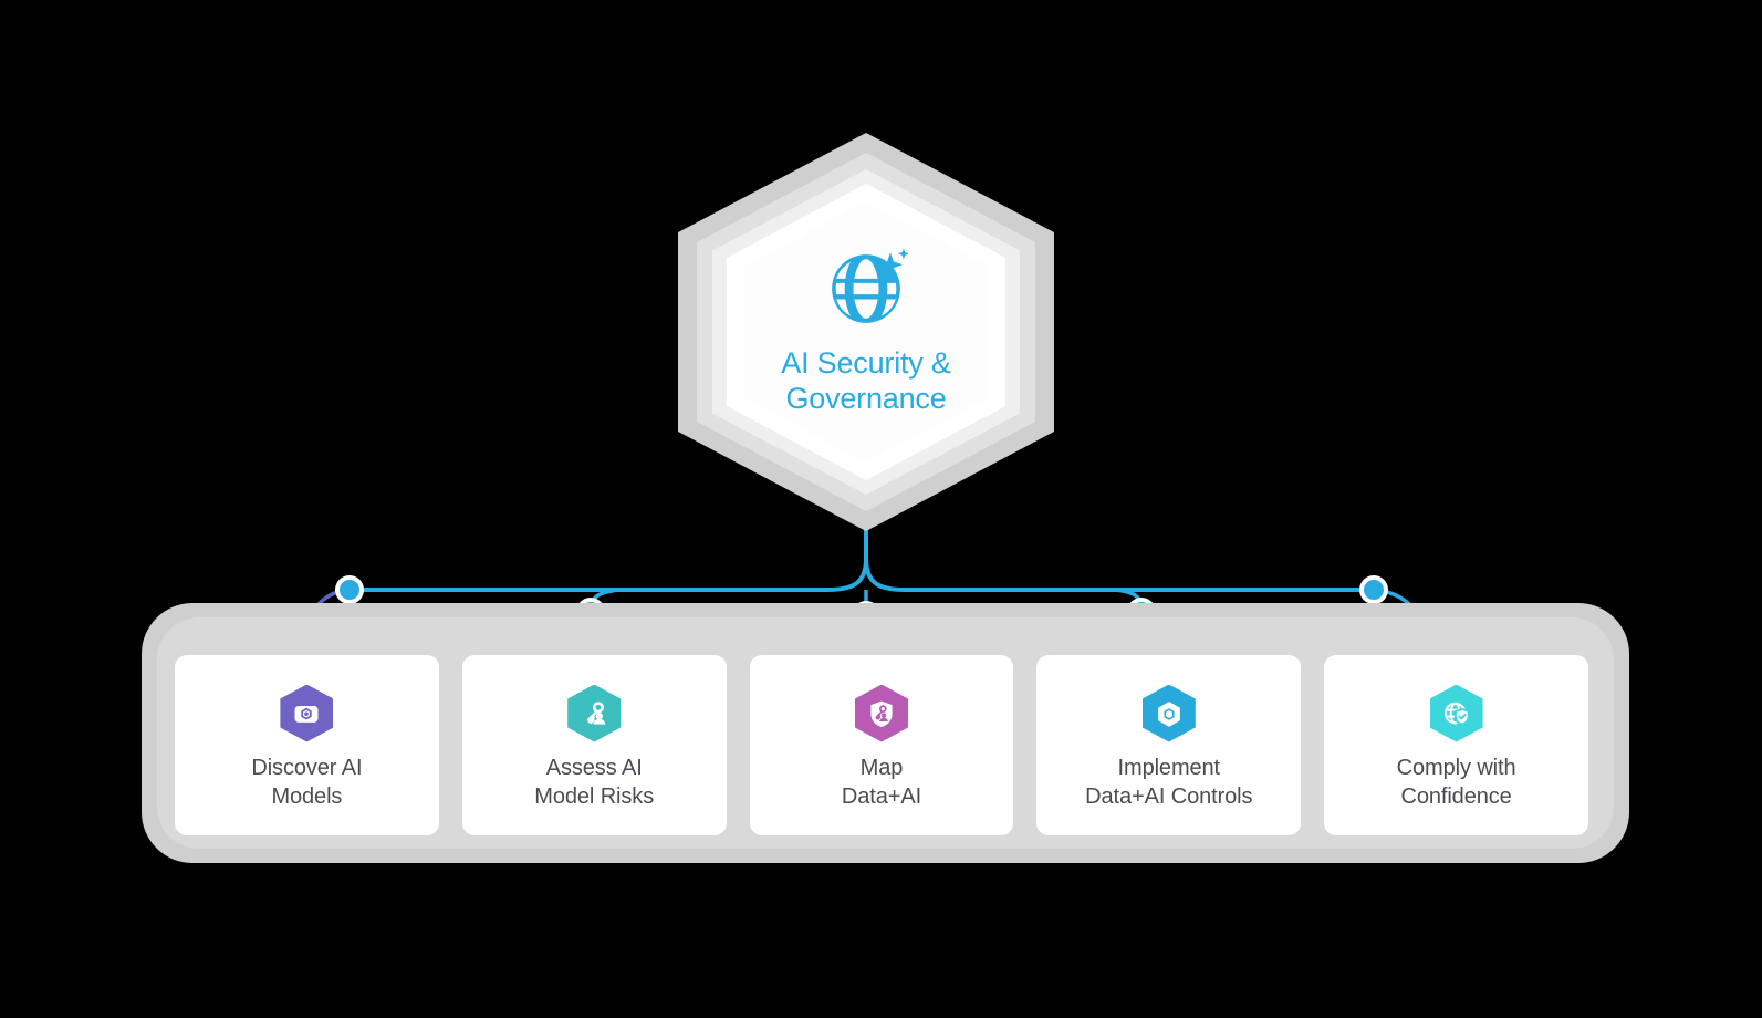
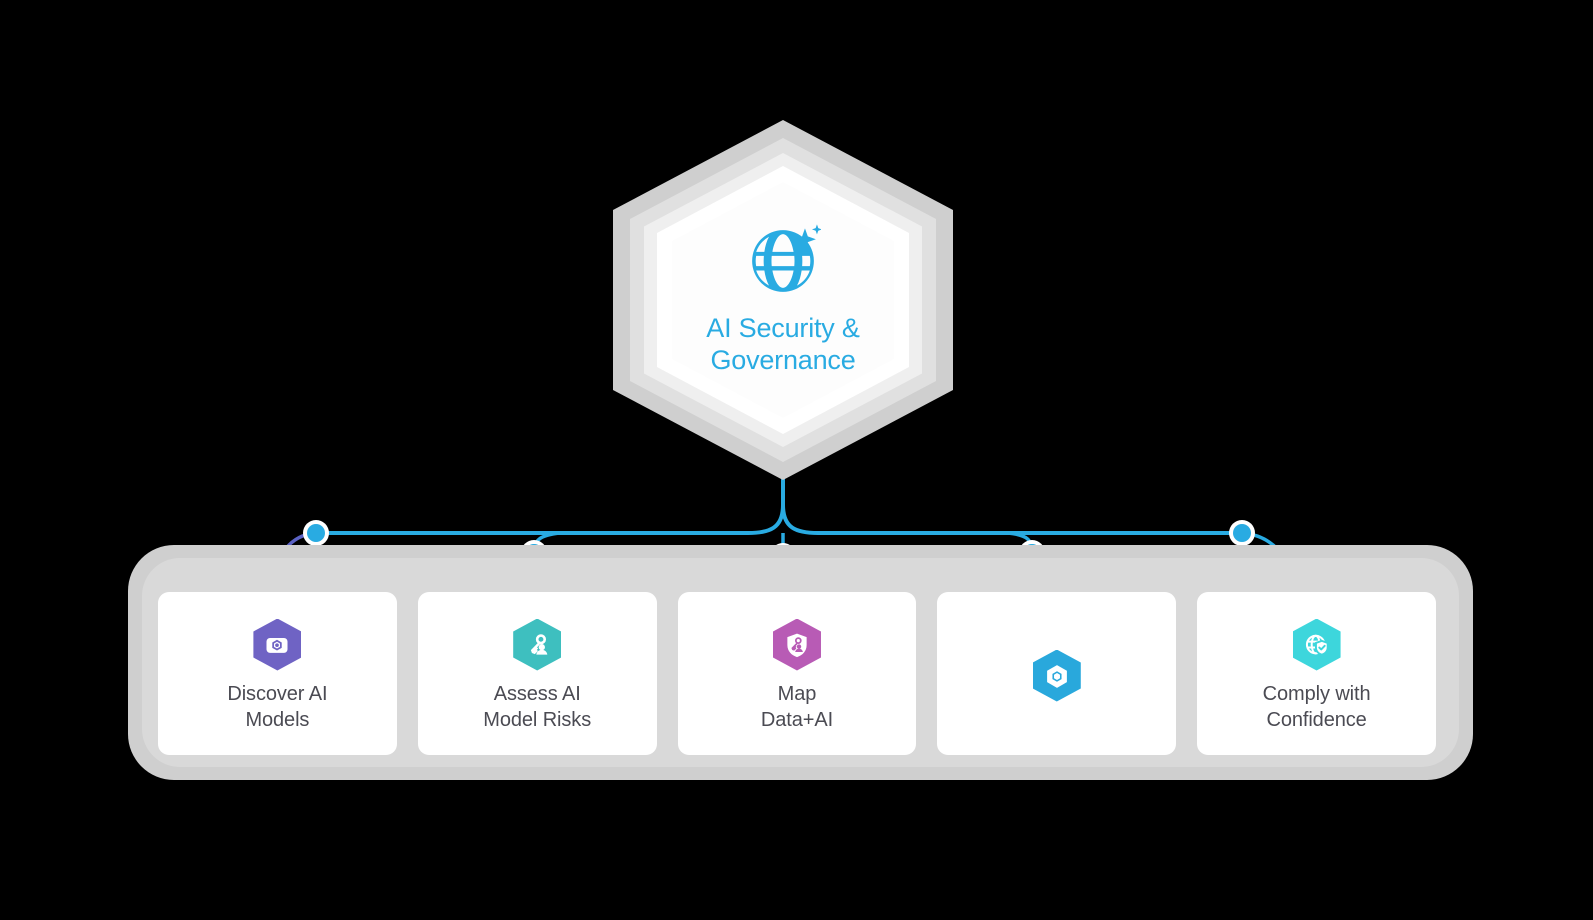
  AI Security &
  Governance
  Discover AI
  Models
  Assess AI
  Model Risks
  Map
  Data+AI
- Implement
- Data+AI Controls
  Comply with
  Confidence
